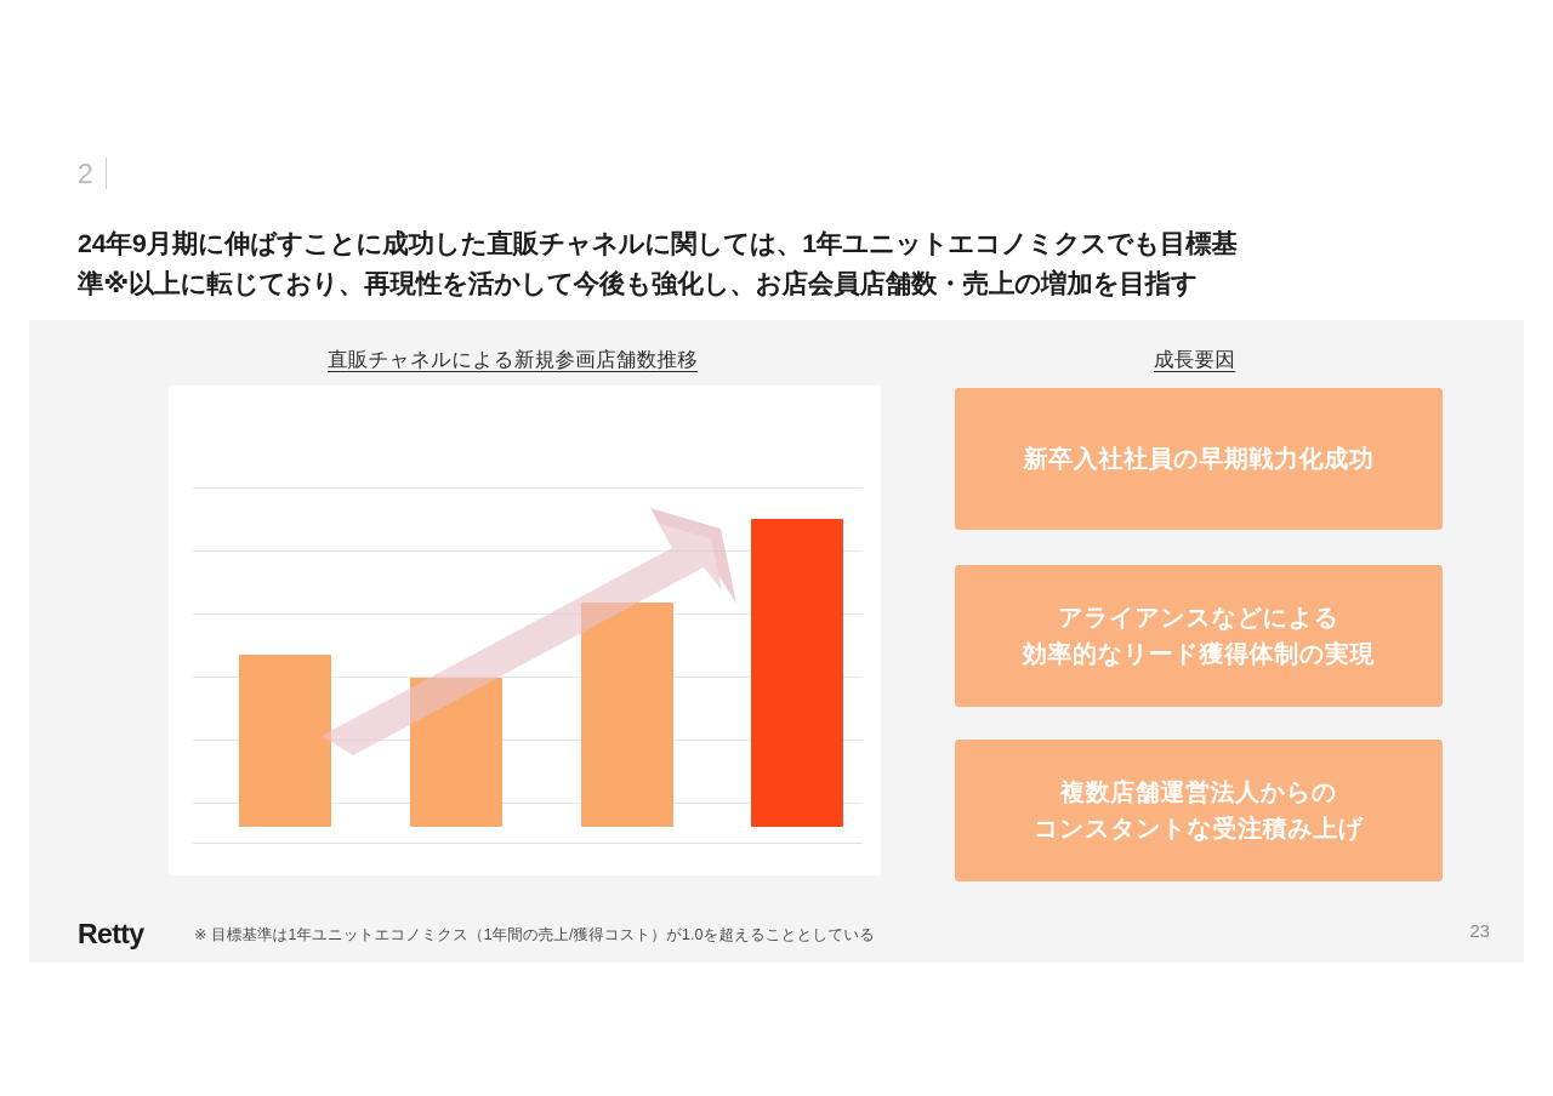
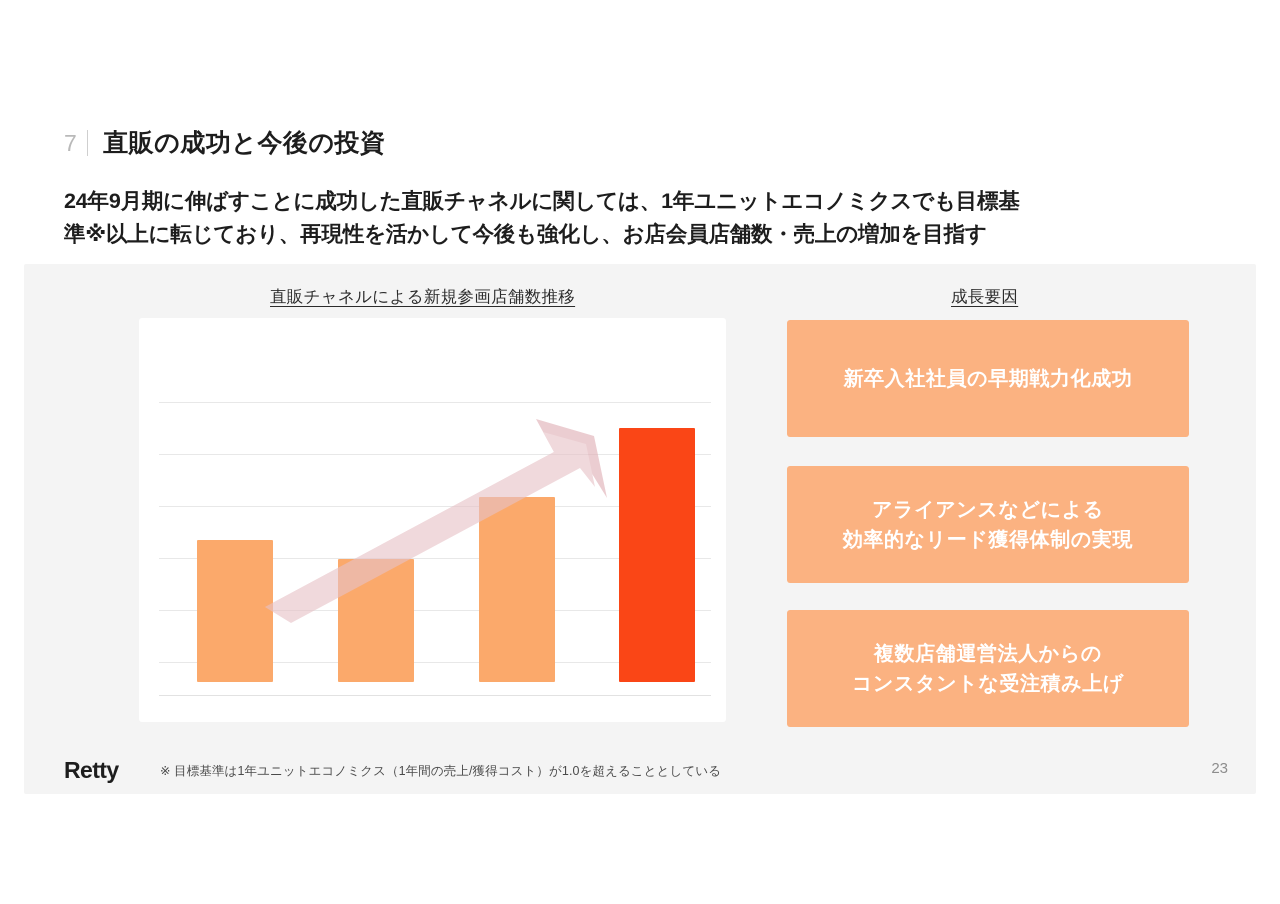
- 2
+ 7
+ 直販の成功と今後の投資
  24年9月期に伸ばすことに成功した直販チャネルに関しては、1年ユニットエコノミクスでも目標基
  準※以上に転じており、再現性を活かして今後も強化し、お店会員店舗数・売上の増加を目指す
  直販チャネルによる新規参画店舗数推移
  成長要因
  新卒入社社員の早期戦力化成功
  アライアンスなどによる
  効率的なリード獲得体制の実現
  複数店舗運営法人からの
  コンスタントな受注積み上げ
  Retty
  ※ 目標基準は1年ユニットエコノミクス（1年間の売上/獲得コスト）が1.0を超えることとしている
  23
